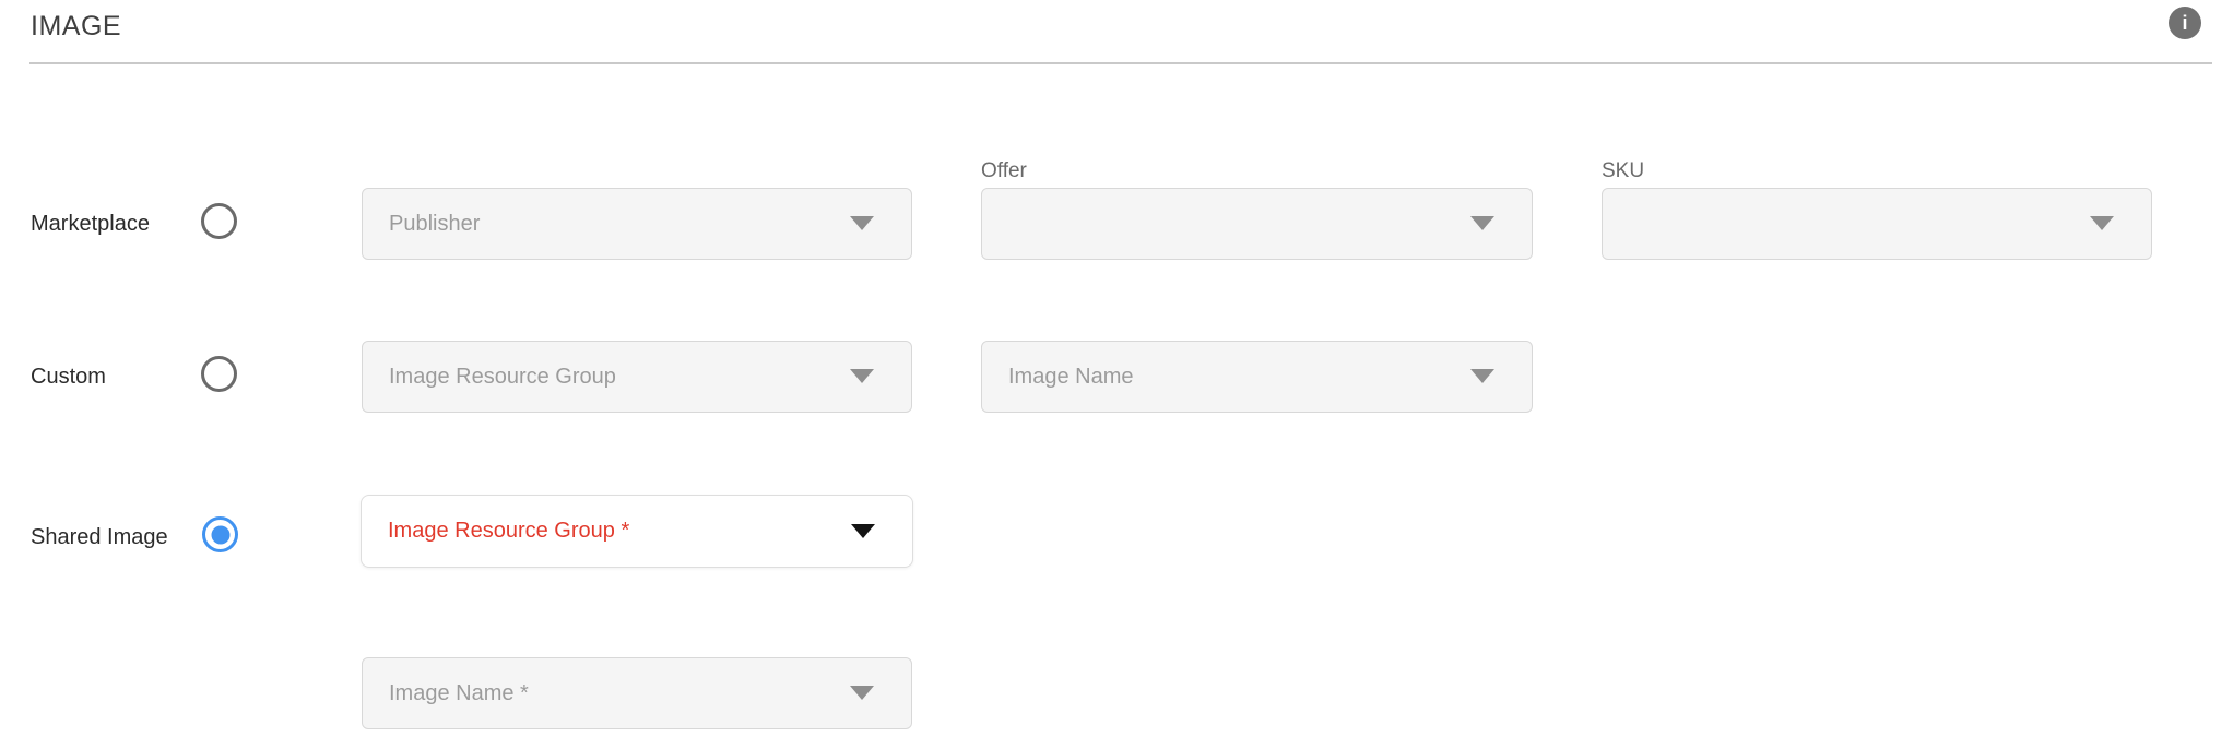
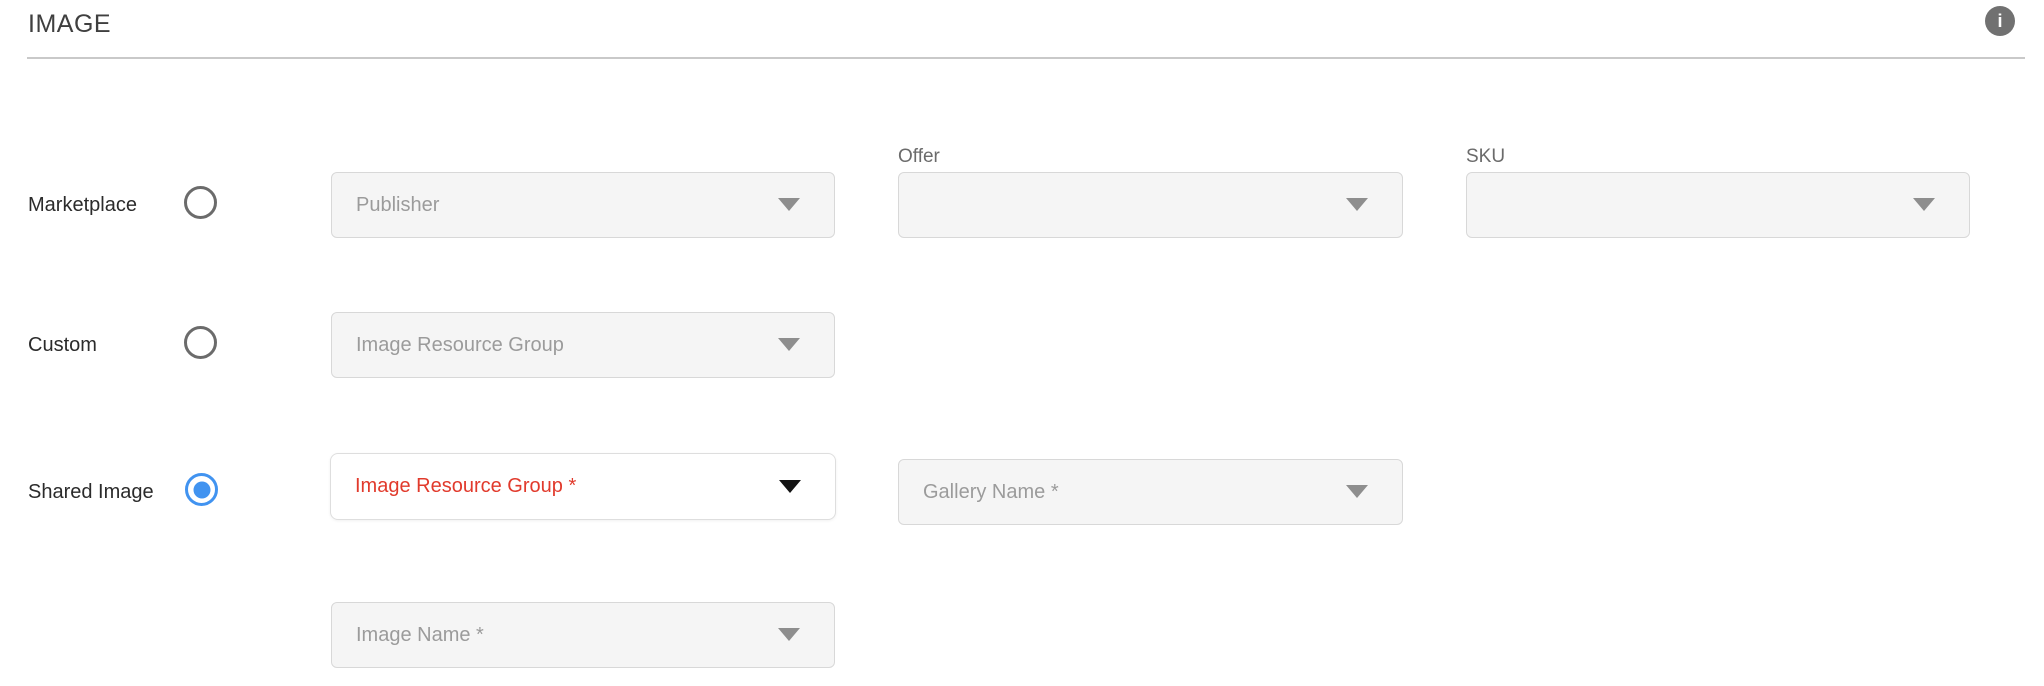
  IMAGE
  i
  Marketplace
  Publisher
  Offer
  SKU
  Custom
  Image Resource Group
- Image Name
  Shared Image
  Image Resource Group *
+ Gallery Name *
  Image Name *
